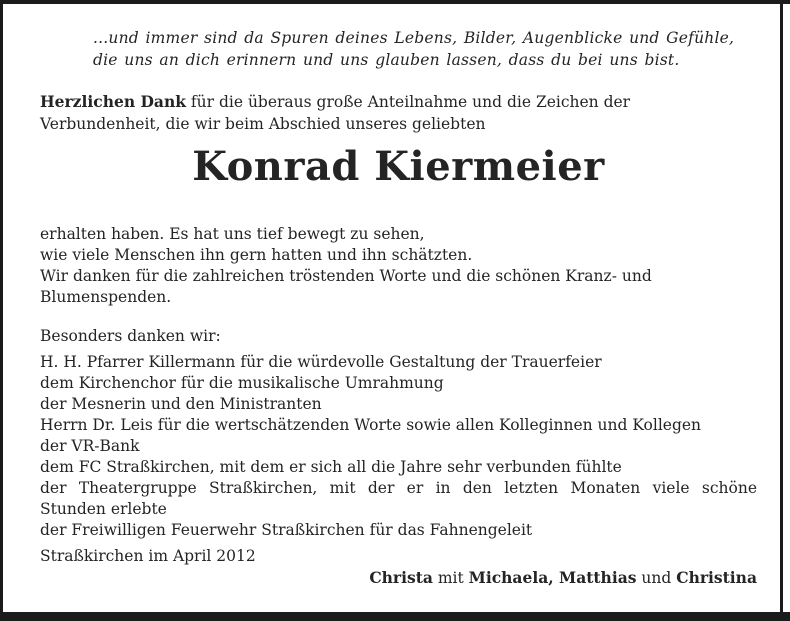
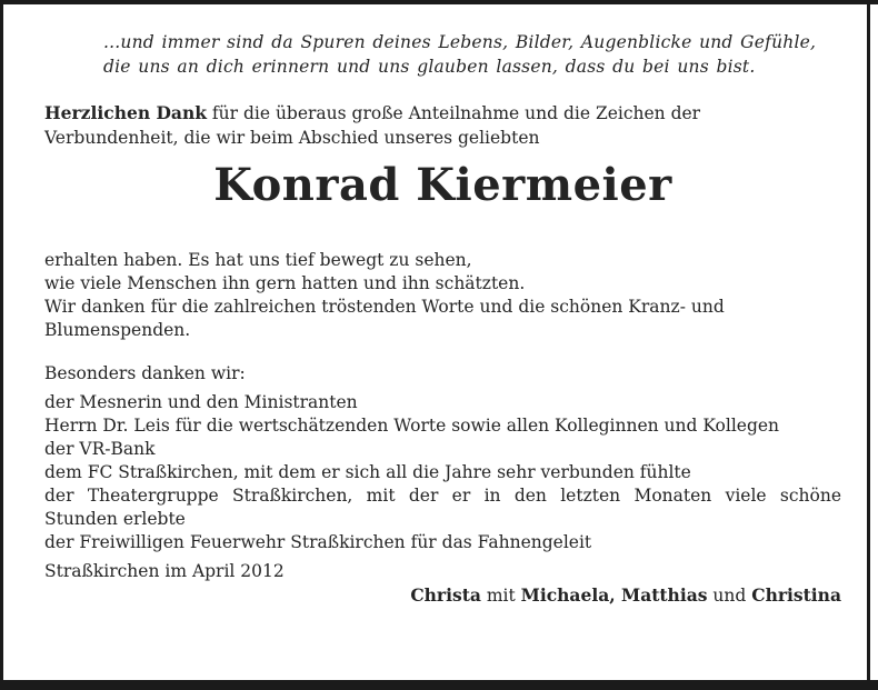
  ...und immer sind da Spuren deines Lebens, Bilder, Augenblicke und Gefühle,
  die uns an dich erinnern und uns glauben lassen, dass du bei uns bist.
  Herzlichen Dank für die überaus große Anteilnahme und die Zeichen der
  Verbundenheit, die wir beim Abschied unseres geliebten
  Konrad Kiermeier
  erhalten haben. Es hat uns tief bewegt zu sehen,
  wie viele Menschen ihn gern hatten und ihn schätzten.
  Wir danken für die zahlreichen tröstenden Worte und die schönen Kranz- und
  Blumenspenden.
  Besonders danken wir:
- H. H. Pfarrer Killermann für die würdevolle Gestaltung der Trauerfeier
- dem Kirchenchor für die musikalische Umrahmung
  der Mesnerin und den Ministranten
  Herrn Dr. Leis für die wertschätzenden Worte sowie allen Kolleginnen und Kollegen
  der VR-Bank
  dem FC Straßkirchen, mit dem er sich all die Jahre sehr verbunden fühlte
  der Theatergruppe Straßkirchen, mit der er in den letzten Monaten viele schöne
  Stunden erlebte
  der Freiwilligen Feuerwehr Straßkirchen für das Fahnengeleit
  Straßkirchen im April 2012
  Christa mit Michaela, Matthias und Christina
